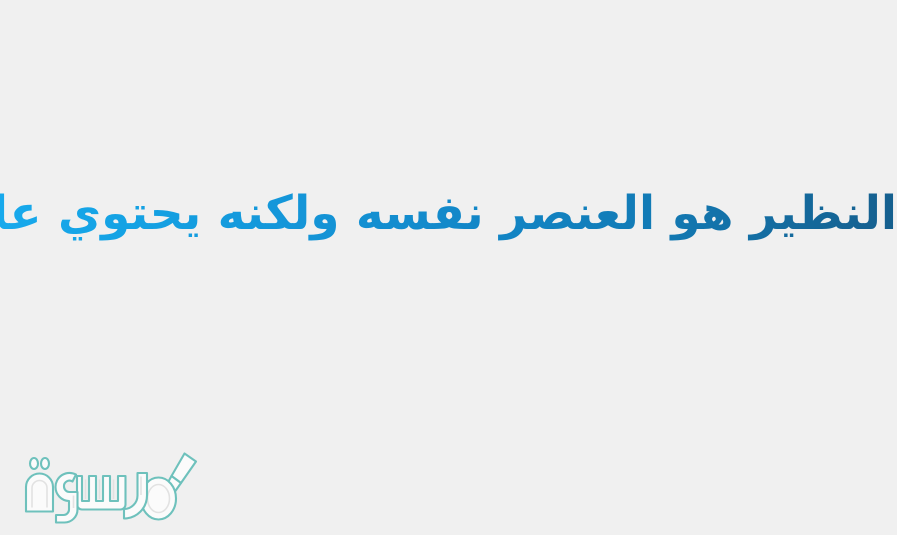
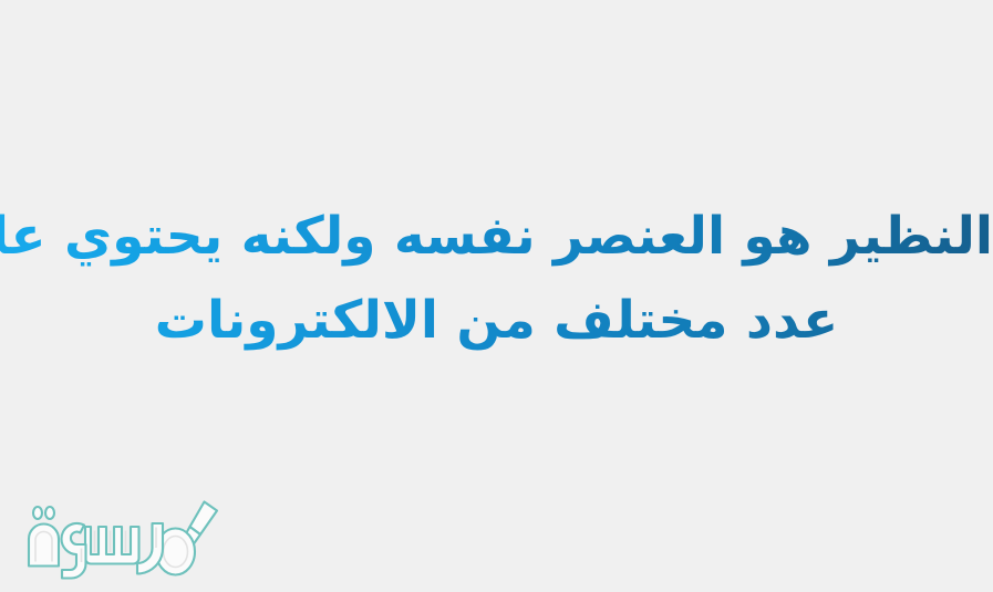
  النظير هو العنصر نفسه ولكنه يحتوي ع
+ عدد مختلف من الالكترونات
